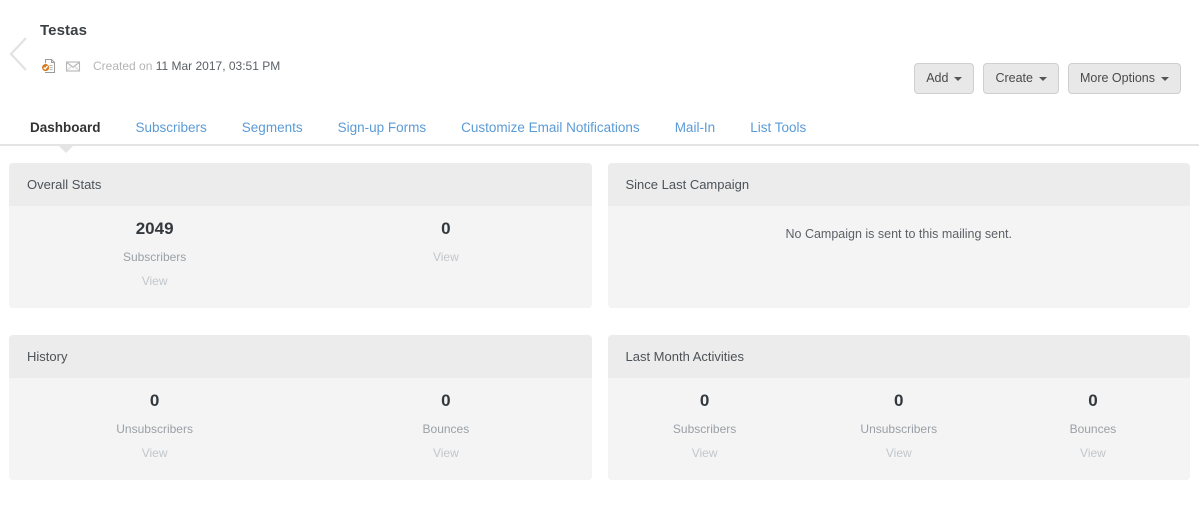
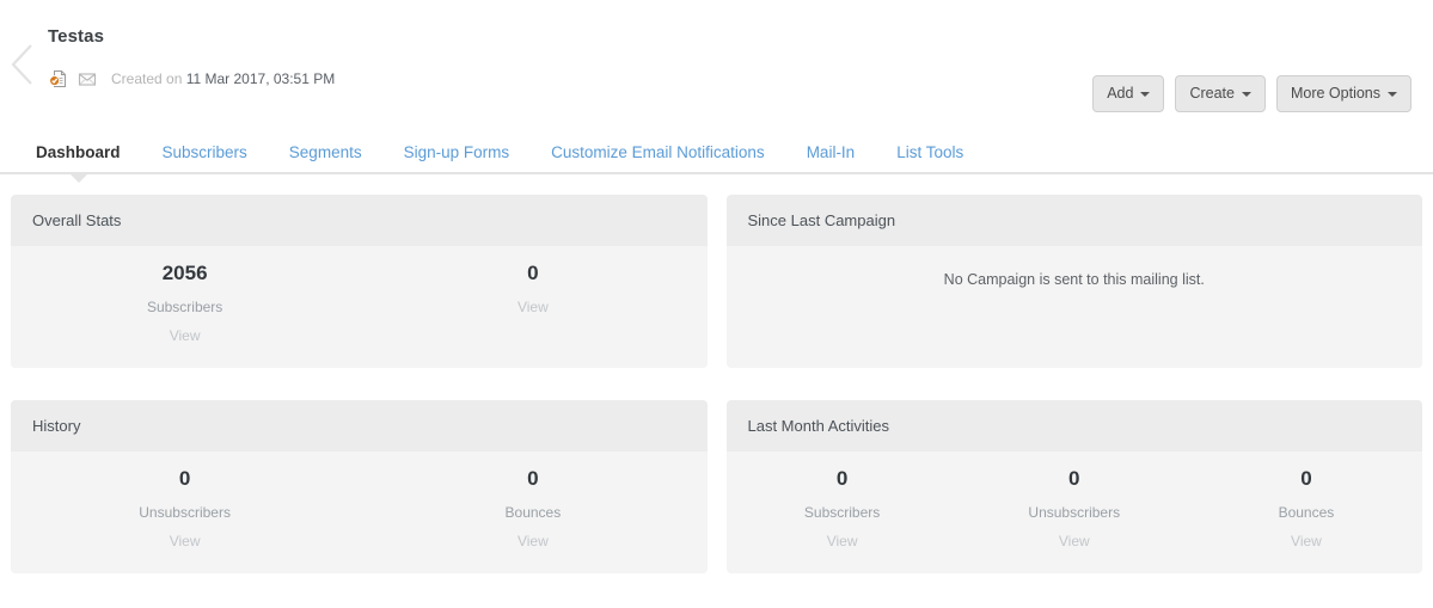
  Testas
  Created on 11 Mar 2017, 03:51 PM
  Add
  Create
  More Options
  Dashboard
  Subscribers
  Segments
  Sign-up Forms
  Customize Email Notifications
  Mail-In
  List Tools
  Overall Stats
- 2049
+ 2056
  Subscribers
  View
  0
  View
  Since Last Campaign
- No Campaign is sent to this mailing sent.
+ No Campaign is sent to this mailing list.
  History
  0
  Unsubscribers
  View
  0
  Bounces
  View
  Last Month Activities
  0
  Subscribers
  View
  0
  Unsubscribers
  View
  0
  Bounces
  View
